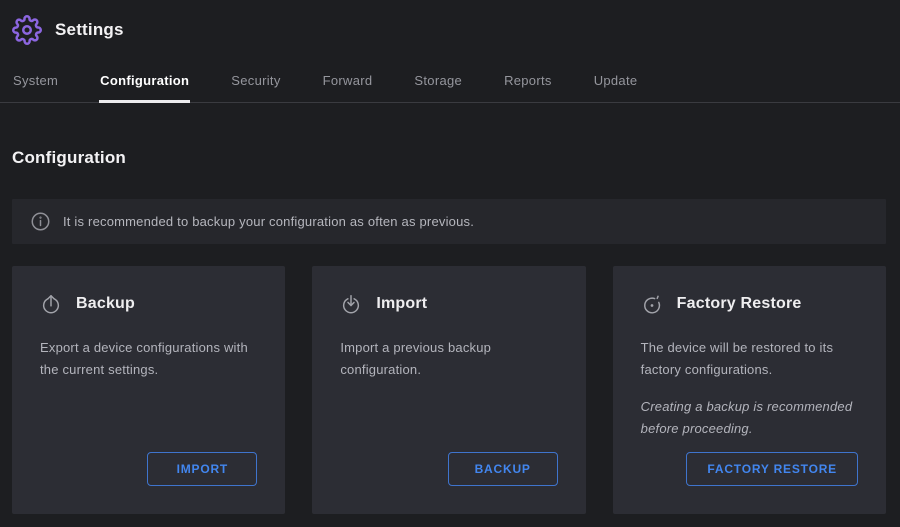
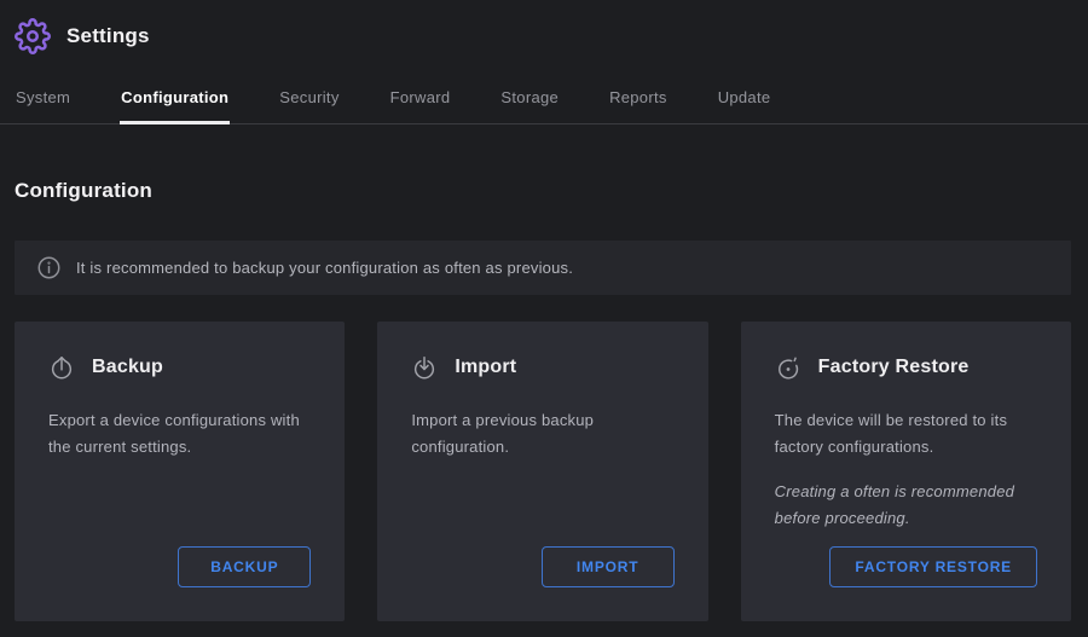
  Settings
  System
  Configuration
  Security
  Forward
  Storage
  Reports
  Update
  Configuration
  It is recommended to backup your configuration as often as previous.
  Backup
  Export a device configurations with the current settings.
- IMPORT
+ BACKUP
  Import
  Import a previous backup configuration.
- BACKUP
+ IMPORT
  Factory Restore
  The device will be restored to its factory configurations.
- Creating a backup is recommended before proceeding.
+ Creating a often is recommended before proceeding.
  FACTORY RESTORE
